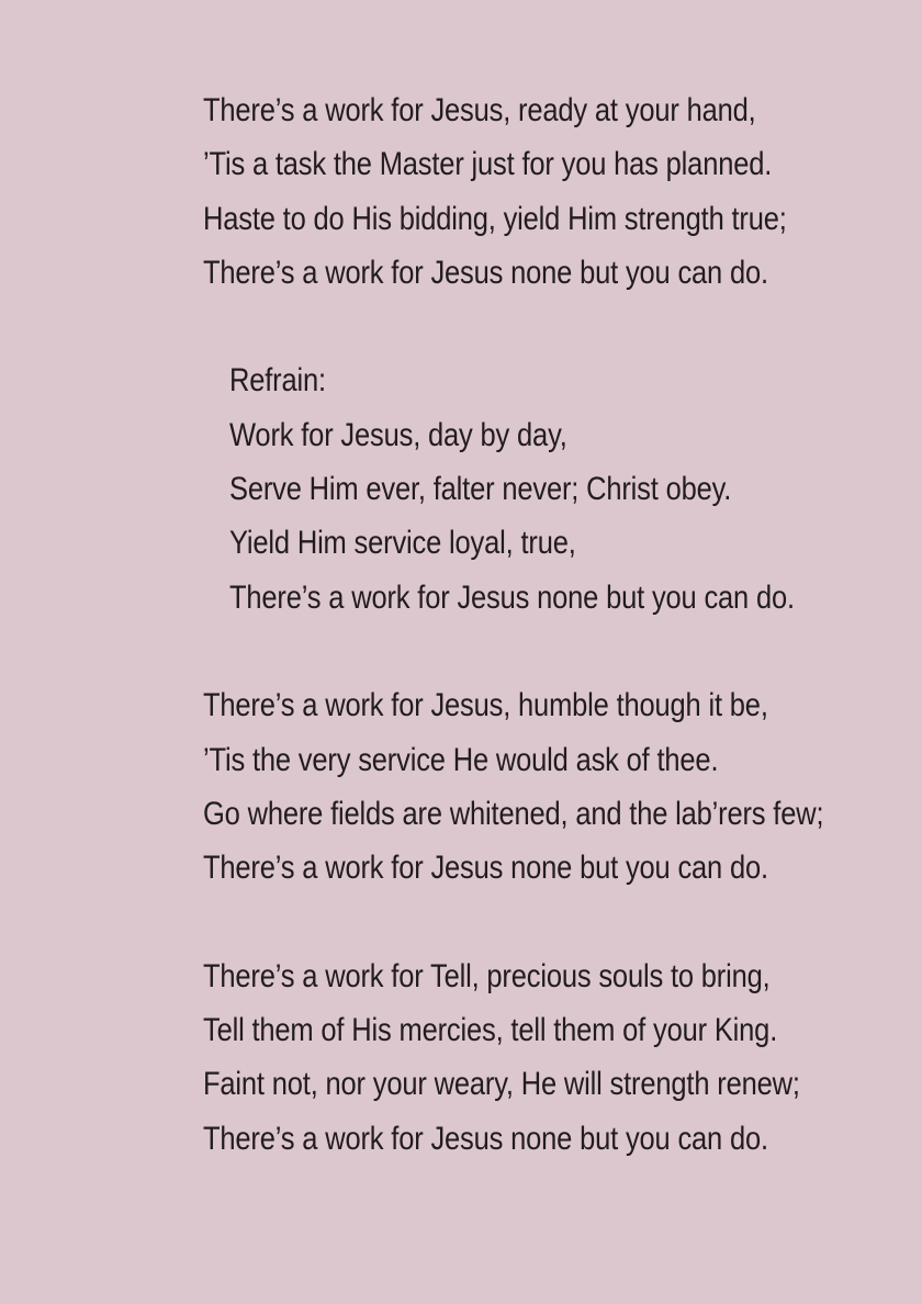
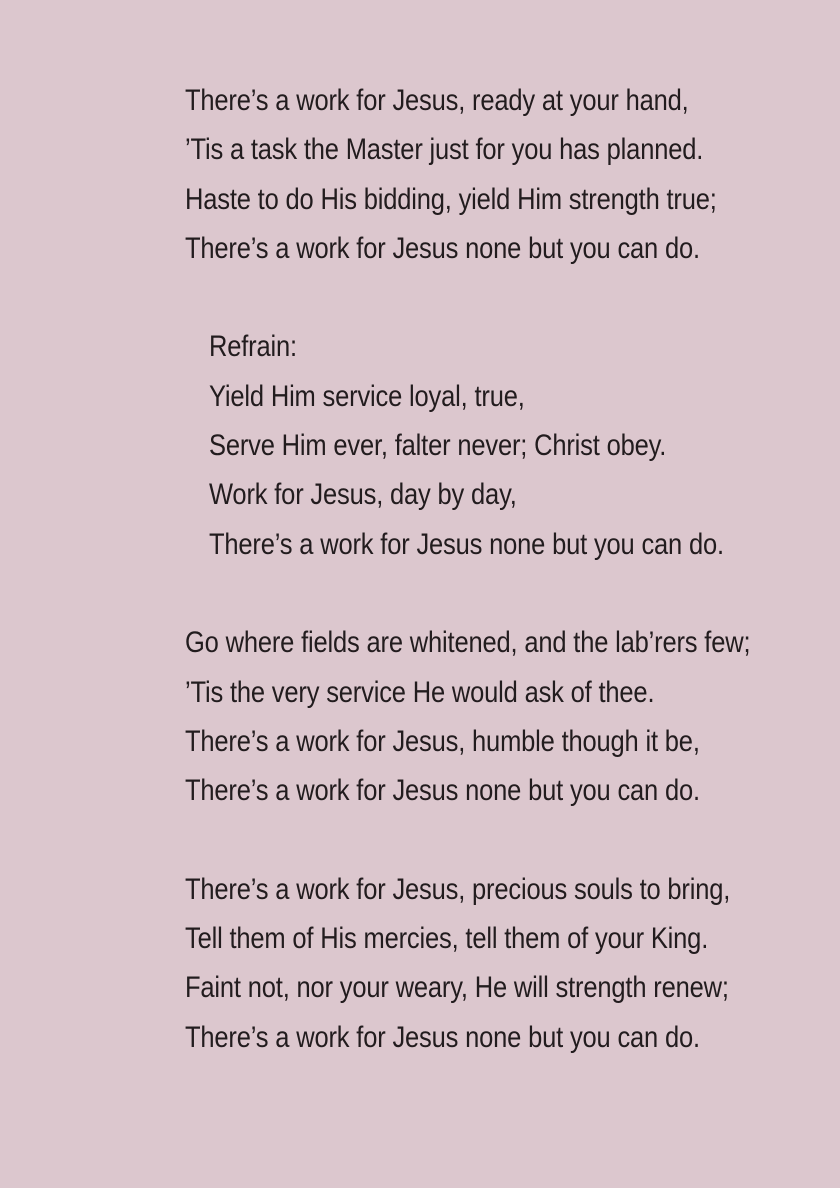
  There’s a work for Jesus, ready at your hand,
  ’Tis a task the Master just for you has planned.
  Haste to do His bidding, yield Him strength true;
  There’s a work for Jesus none but you can do.
  Refrain:
- Work for Jesus, day by day,
+ Yield Him service loyal, true,
  Serve Him ever, falter never; Christ obey.
- Yield Him service loyal, true,
+ Work for Jesus, day by day,
  There’s a work for Jesus none but you can do.
- There’s a work for Jesus, humble though it be,
+ Go where fields are whitened, and the lab’rers few;
  ’Tis the very service He would ask of thee.
- Go where fields are whitened, and the lab’rers few;
+ There’s a work for Jesus, humble though it be,
  There’s a work for Jesus none but you can do.
- There’s a work for Tell, precious souls to bring,
+ There’s a work for Jesus, precious souls to bring,
  Tell them of His mercies, tell them of your King.
  Faint not, nor your weary, He will strength renew;
  There’s a work for Jesus none but you can do.
